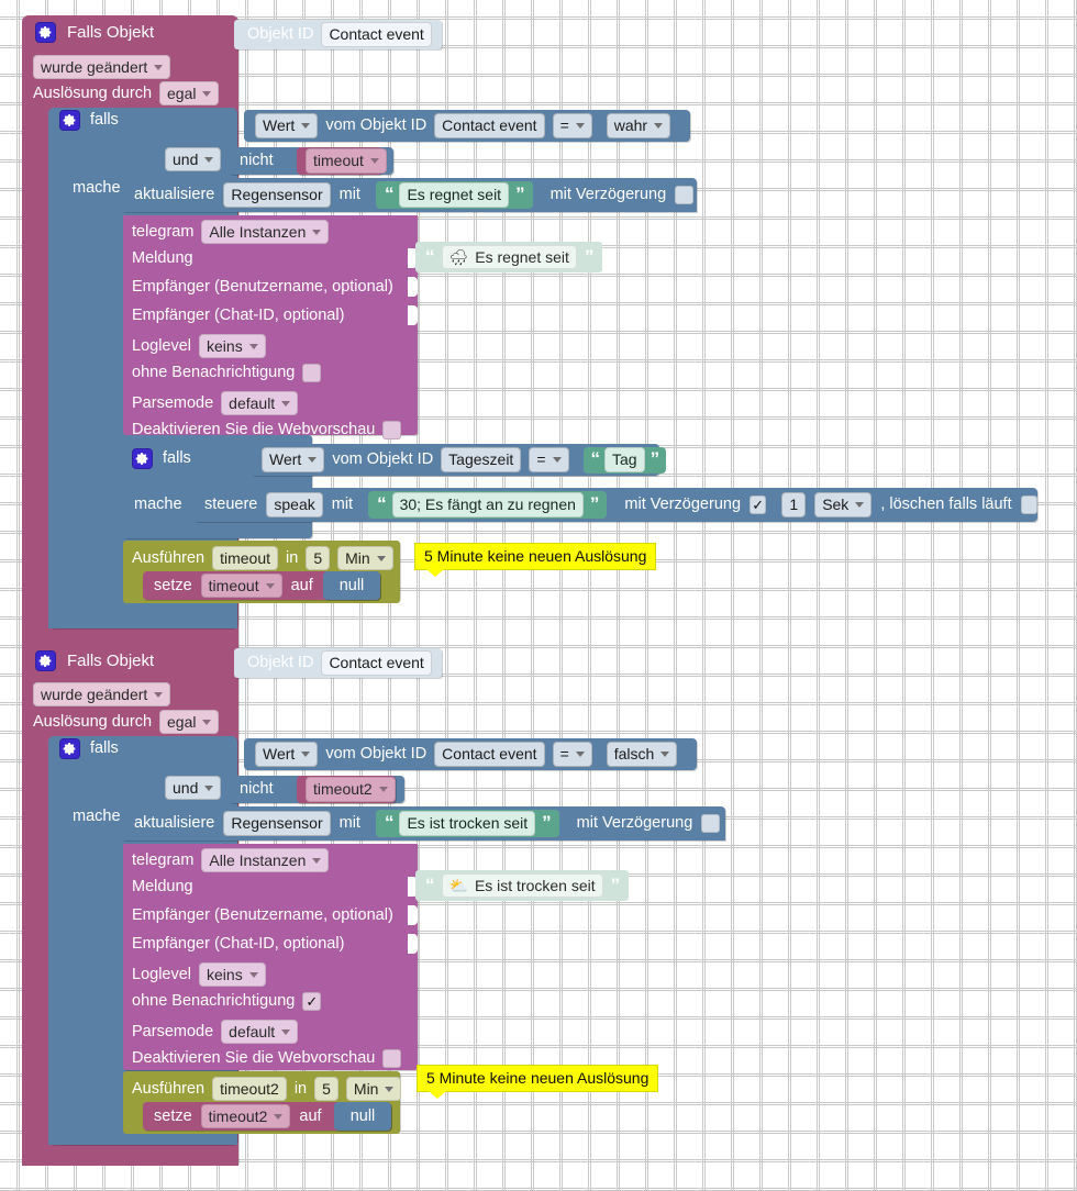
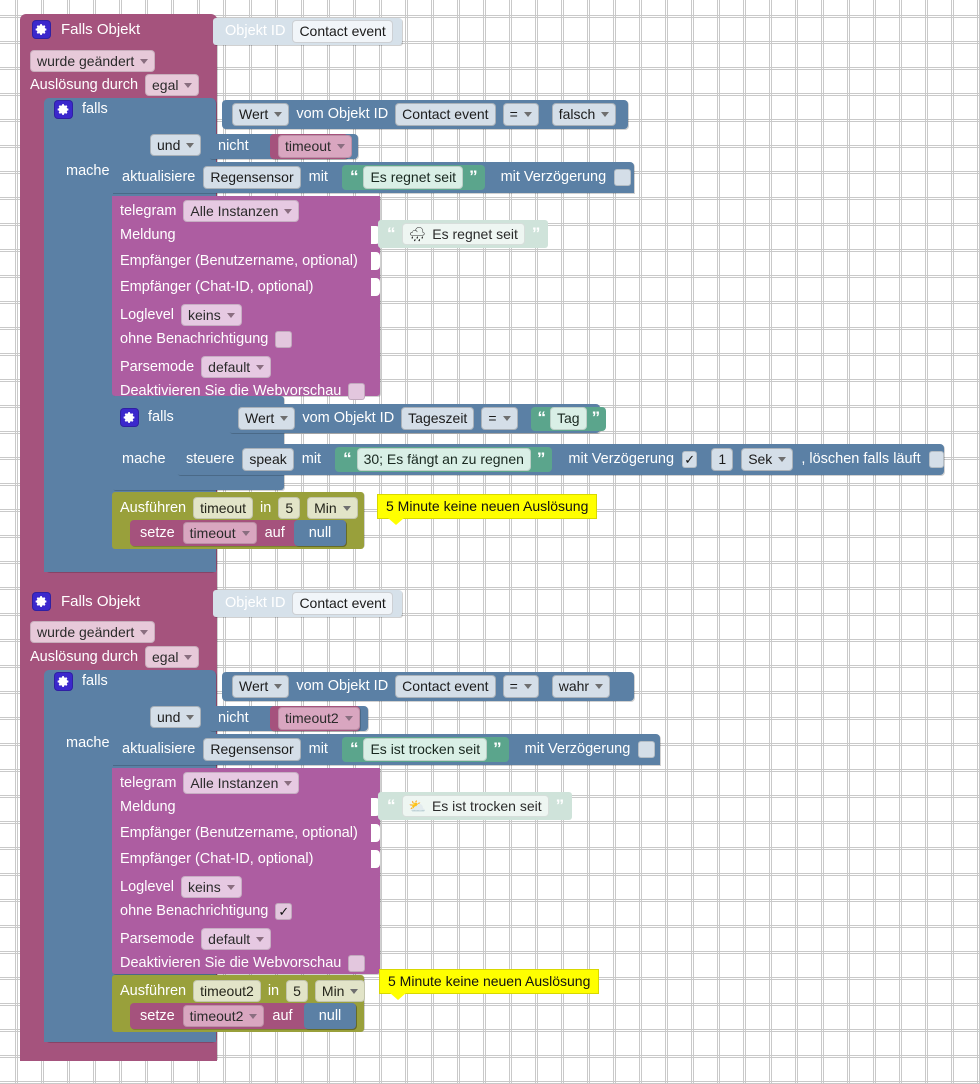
  Falls Objekt
  Objekt ID
  Contact event
  wurde geändert
  Auslösung durch
  egal
  falls
  Wert
  vom Objekt ID
  Contact event
  =
- wahr
+ falsch
  und
  nicht
  timeout
  mache
  aktualisiere
  Regensensor
  mit
  “
  Es regnet seit
  ”
  mit Verzögerung
  telegram
  Alle Instanzen
  Meldung
  Empfänger (Benutzername, optional)
  Empfänger (Chat-ID, optional)
  Loglevel
  keins
  ohne Benachrichtigung
  Parsemode
  default
  Deaktivieren Sie die Webvorschau
  “
  🌧
  Es regnet seit
  ”
  falls
  Wert
  vom Objekt ID
  Tageszeit
  =
  “
  Tag
  ”
  mache
  steuere
  speak
  mit
  “
  30; Es fängt an zu regnen
  ”
  mit Verzögerung
  1
  Sek
  , löschen falls läuft
  Ausführen
  timeout
  in
  5
  Min
  5 Minute keine neuen Auslösung
  setze
  timeout
  auf
  null
  Falls Objekt
  Objekt ID
  Contact event
  wurde geändert
  Auslösung durch
  egal
  falls
  Wert
  vom Objekt ID
  Contact event
  =
- falsch
+ wahr
  und
  nicht
  timeout2
  mache
  aktualisiere
  Regensensor
  mit
  “
  Es ist trocken seit
  ”
  mit Verzögerung
  telegram
  Alle Instanzen
  Meldung
  Empfänger (Benutzername, optional)
  Empfänger (Chat-ID, optional)
  Loglevel
  keins
  ohne Benachrichtigung
  Parsemode
  default
  Deaktivieren Sie die Webvorschau
  “
  ⛅
  Es ist trocken seit
  ”
  Ausführen
  timeout2
  in
  5
  Min
  5 Minute keine neuen Auslösung
  setze
  timeout2
  auf
  null
